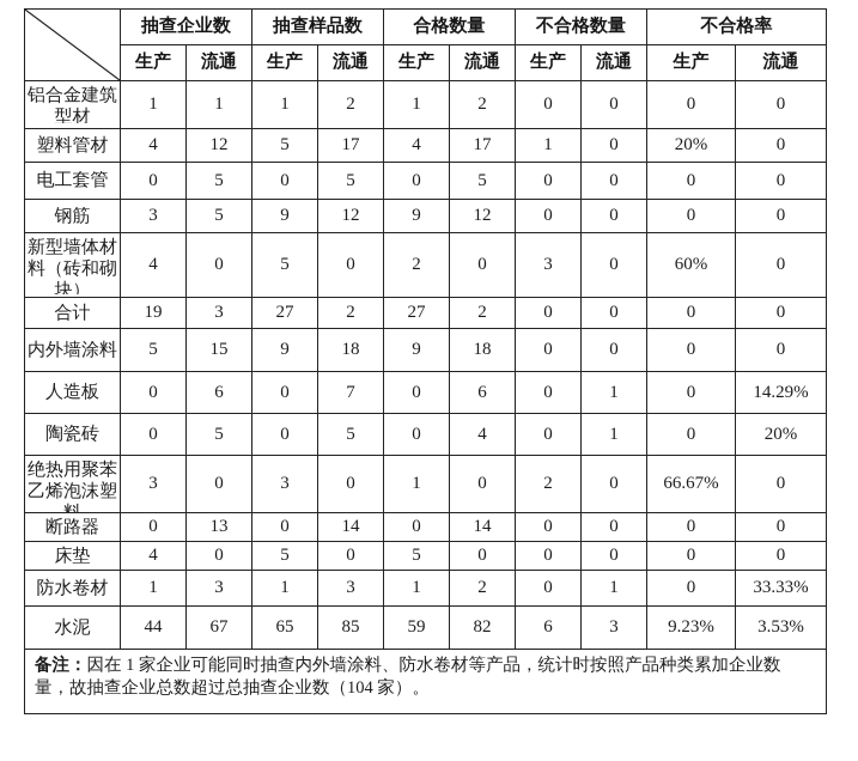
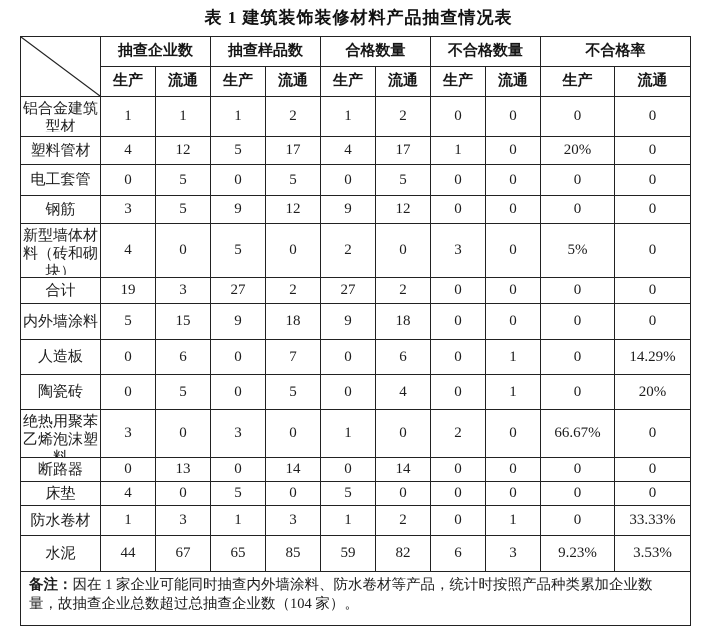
+ 表 1 建筑装饰装修材料产品抽查情况表
  	抽查企业数	抽查样品数	合格数量	不合格数量	不合格率
  生产	流通	生产	流通	生产	流通	生产	流通	生产	流通
  铝合金建筑型材	1	1	1	2	1	2	0	0	0	0
  塑料管材	4	12	5	17	4	17	1	0	20%	0
  电工套管	0	5	0	5	0	5	0	0	0	0
  钢筋	3	5	9	12	9	12	0	0	0	0
- 新型墙体材料（砖和砌块）	4	0	5	0	2	0	3	0	60%	0
+ 新型墙体材料（砖和砌块）	4	0	5	0	2	0	3	0	5%	0
  合计	19	3	27	2	27	2	0	0	0	0
  内外墙涂料	5	15	9	18	9	18	0	0	0	0
  人造板	0	6	0	7	0	6	0	1	0	14.29%
  陶瓷砖	0	5	0	5	0	4	0	1	0	20%
  绝热用聚苯乙烯泡沫塑	3	0	3	0	1	0	2	0	66.67%	0
  断路器	0	13	0	14	0	14	0	0	0	0
  床垫	4	0	5	0	5	0	0	0	0	0
  防水卷材	1	3	1	3	1	2	0	1	0	33.33%
  水泥	44	67	65	85	59	82	6	3	9.23%	3.53%
  备注：因在 1 家企业可能同时抽查内外墙涂料、防水卷材等产品，统计时按照产品种类累加企业数量，故抽查企业总数超过总抽查企业数（104 家）。
